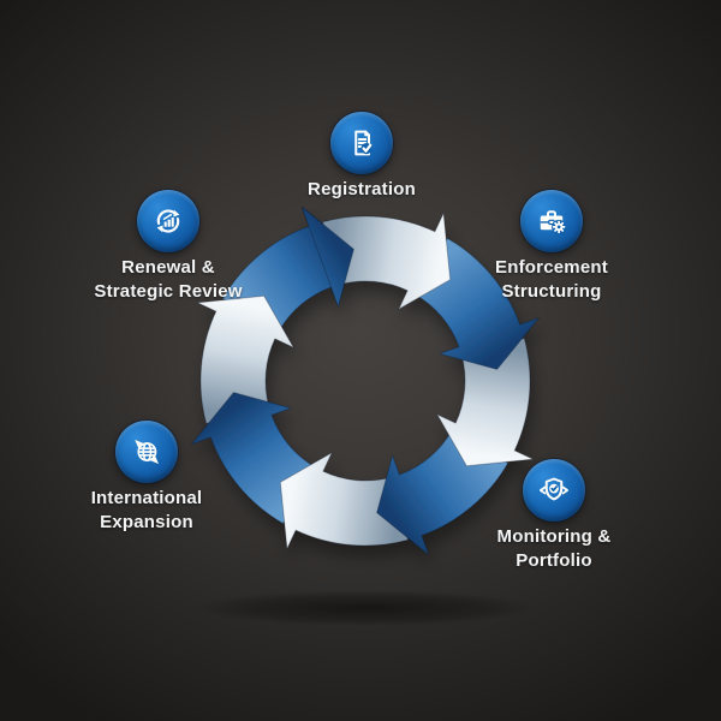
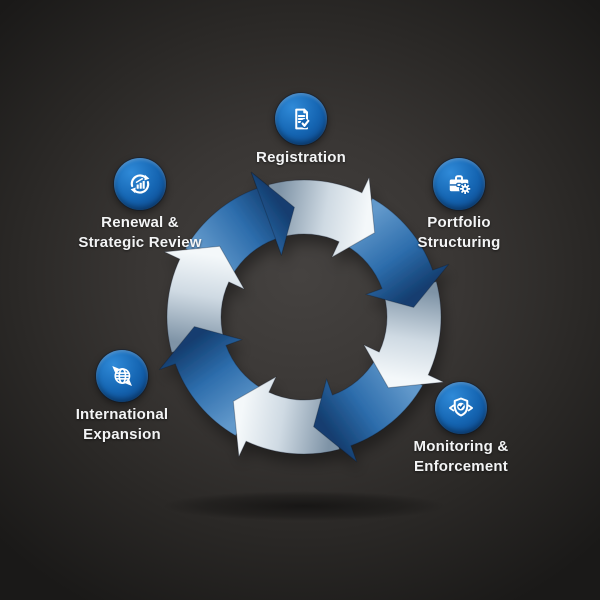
  Registration
- Enforcement
+ Portfolio
  Structuring
  Monitoring &
- Portfolio
+ Enforcement
  International
  Expansion
  Renewal &
  Strategic Review
